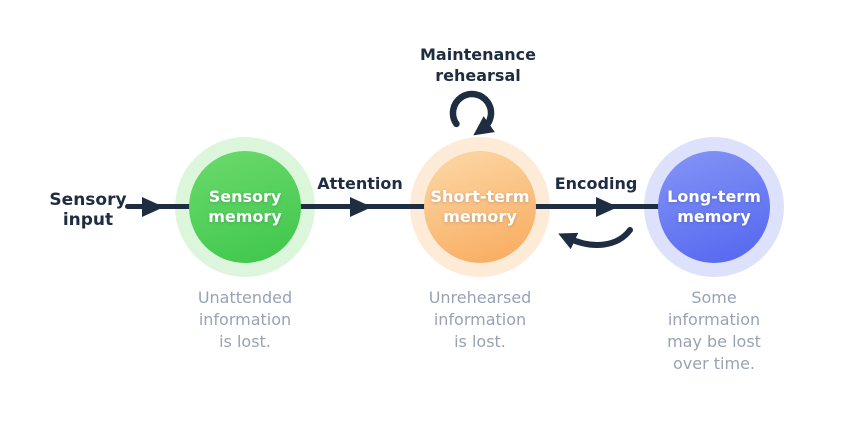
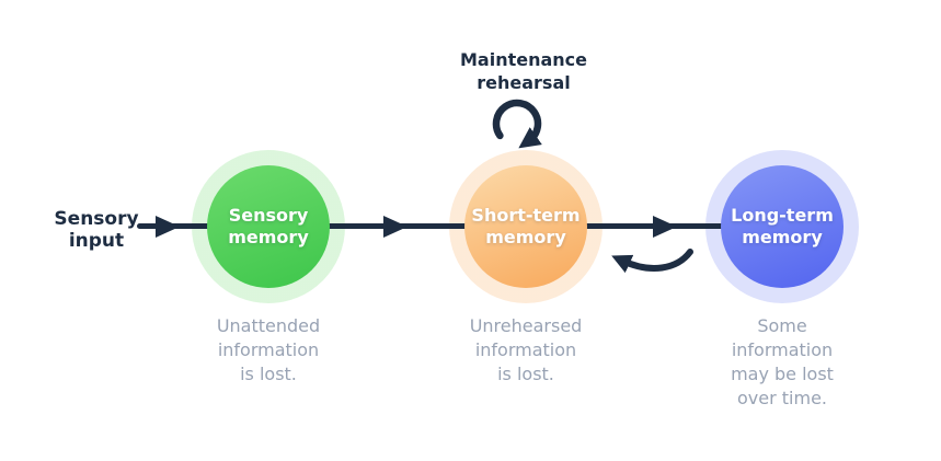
  Sensory
  input
- Attention
- Encoding
  Maintenance
  rehearsal
  Sensory
  memory
  Unattended
  information
  is lost.
  Short-term
  memory
  Unrehearsed
  information
  is lost.
  Long-term
  memory
  Some
  information
  may be lost
  over time.
